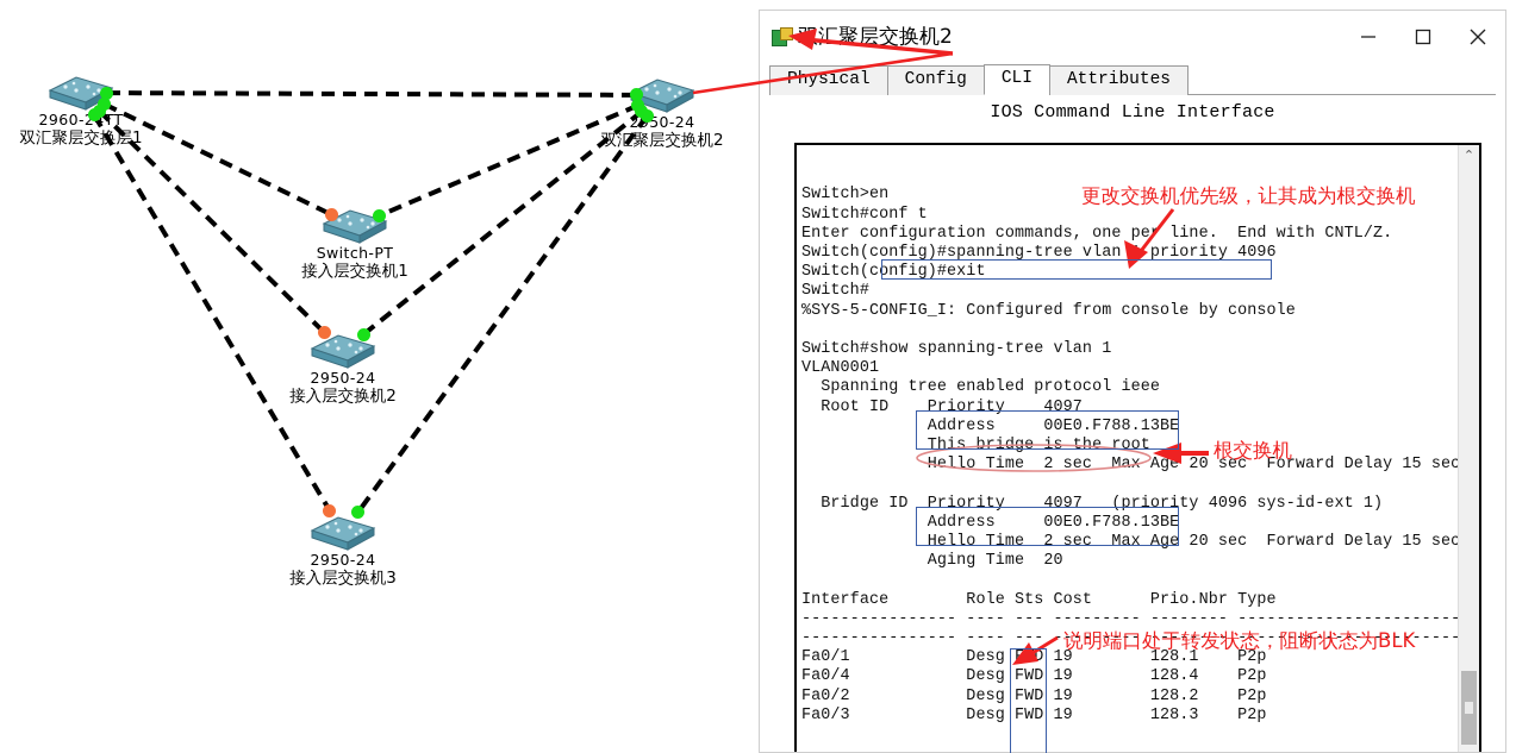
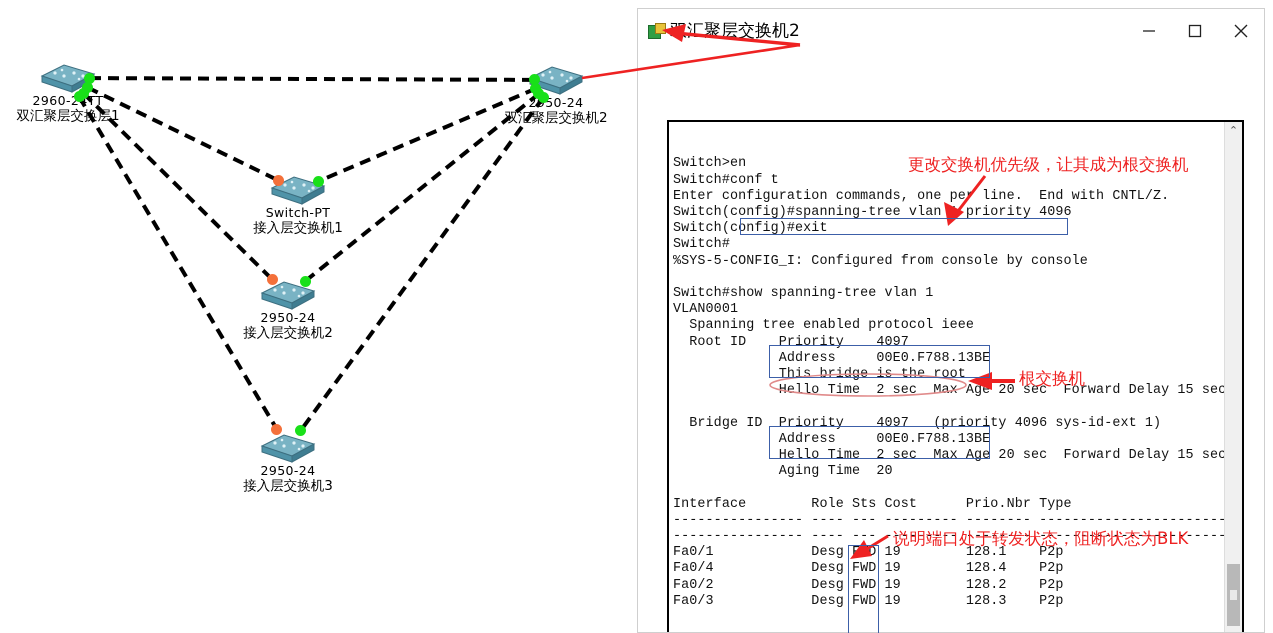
  2960-4TT
  双汇聚层交换层1
  250-24
  双汇聚层交换机2
  Switch-PT
  接入层交换机1
  2950-24
  接入层交换机2
  2950-24
  接入层交换机3
  汇聚层交换机2
- Physical
- Config
- CLI
- Attributes
- IOS Command Line Interface
  Switch>en
  Switch#conf t
  Enter configuration commands, one pe line. End with CNTL/Z.
  Switch(config)#spanning-tree vlan priority 4096
  Switch(config)#exit
  Switch#
  %SYS-5-CONFIG_I: Configured from console by console
  Switch#show spanning-tree vlan 1
  VLAN0001
  Spanning tree enabled protocol ieee
  Root ID Priority 4097
  Address 00E0.F788.13BE
  ello Time 2 sec Ma Age 20 sec Forward Delay 15 se
  Bridge ID Priority 4097 (priority 4096 sys-id-ext 1)
  Address 00E0.F788.13BE
  Hello Time 2 sec Max Age 20 sec Forward Delay 15 se
  Aging Time 20
  Interface Role Sts Cost Prio.Nbr Type
  ---------------- ---- --- --------- -------- ----------------------
  ---------------- ---- --- --------- -------- ----------------------
  Fa0/1 DesgD 19 128.1 P2p
  Fa0/4 Desg FWD 19 128.4 P2p
  Fa0/2 Desg FWD 19 128.2 P2p
  Fa0/3 Desg FWD 19 128.3 P2p
  ⌃
  更改交换机优先级，让其成为根交换机
  根交换机
  说明端口处于转发状态，阻断状态为BLK
